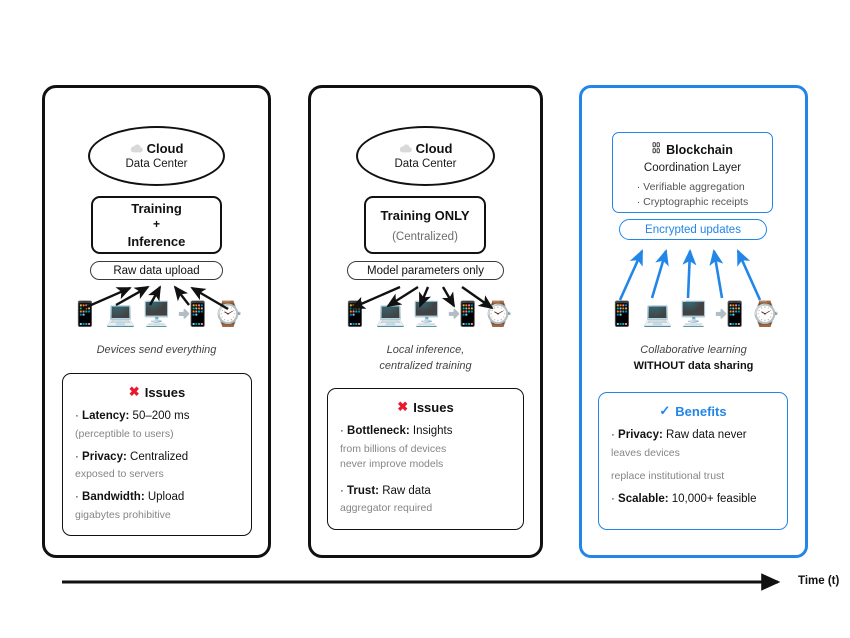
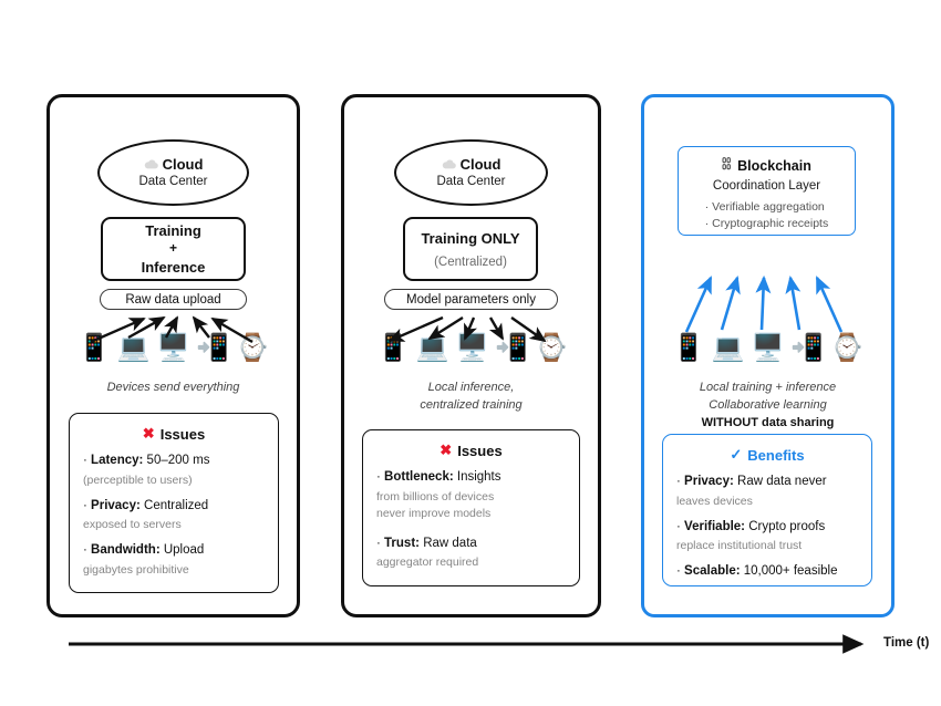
  Cloud
  Data Center
  Training
  +
  Inference
  Raw data upload
  📱
  💻
  🖥️
  📲
  ⌚
  Devices send everything
  ✖
  Issues
  · Latency: 50–200 ms
  (perceptible to users)
  · Privacy: Centralized
  exposed to servers
  · Bandwidth: Upload
  gigabytes prohibitive
  Cloud
  Data Center
  Training ONLY
  (Centralized)
  Model parameters only
  📱
  💻
  🖥️
  📲
  ⌚
  Local inference,
  centralized training
  ✖
  Issues
  · Bottleneck: Insights
  from billions of devices
  never improve models
  · Trust: Raw data
  aggregator required
  Blockchain
  Coordination Layer
  · Verifiable aggregation
  · Cryptographic receipts
- Encrypted updates
  📱
  💻
  🖥️
  📲
  ⌚
+ Local training + inference
  Collaborative learning
  WITHOUT data sharing
  ✓
  Benefits
  · Privacy: Raw data never
  leaves devices
+ · Verifiable: Crypto proofs
  replace institutional trust
  · Scalable: 10,000+ feasible
  Time (t)
